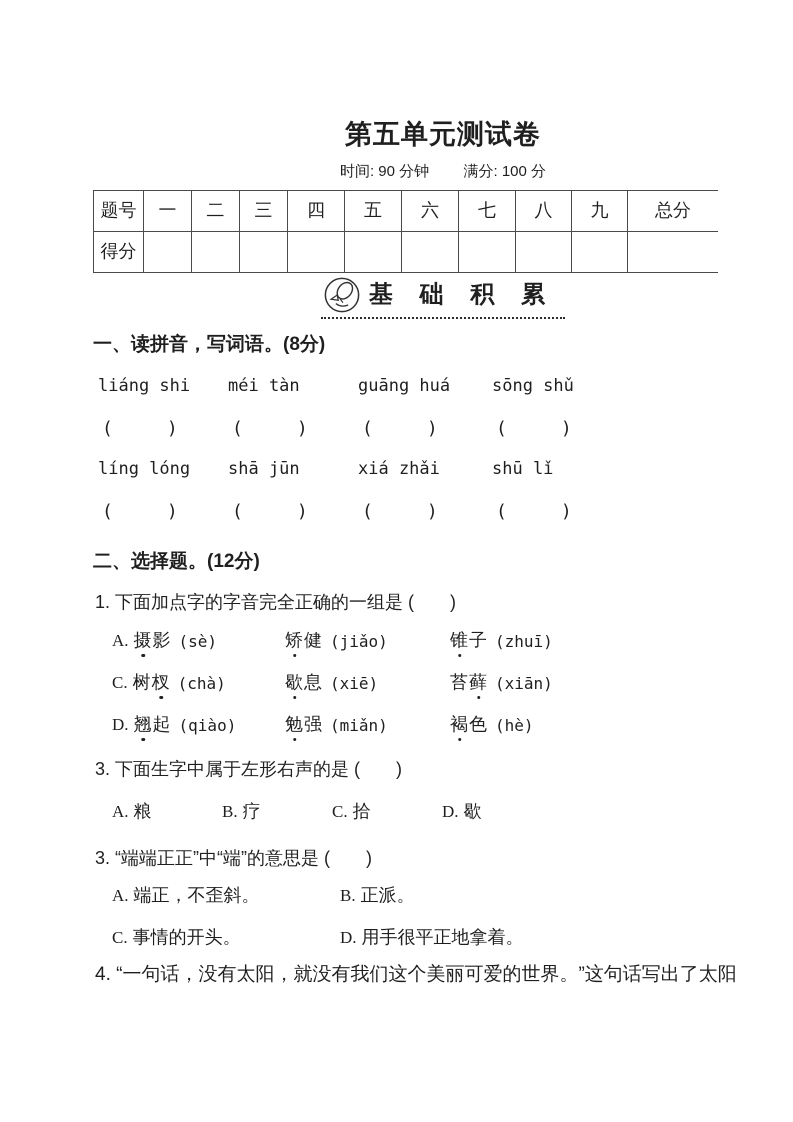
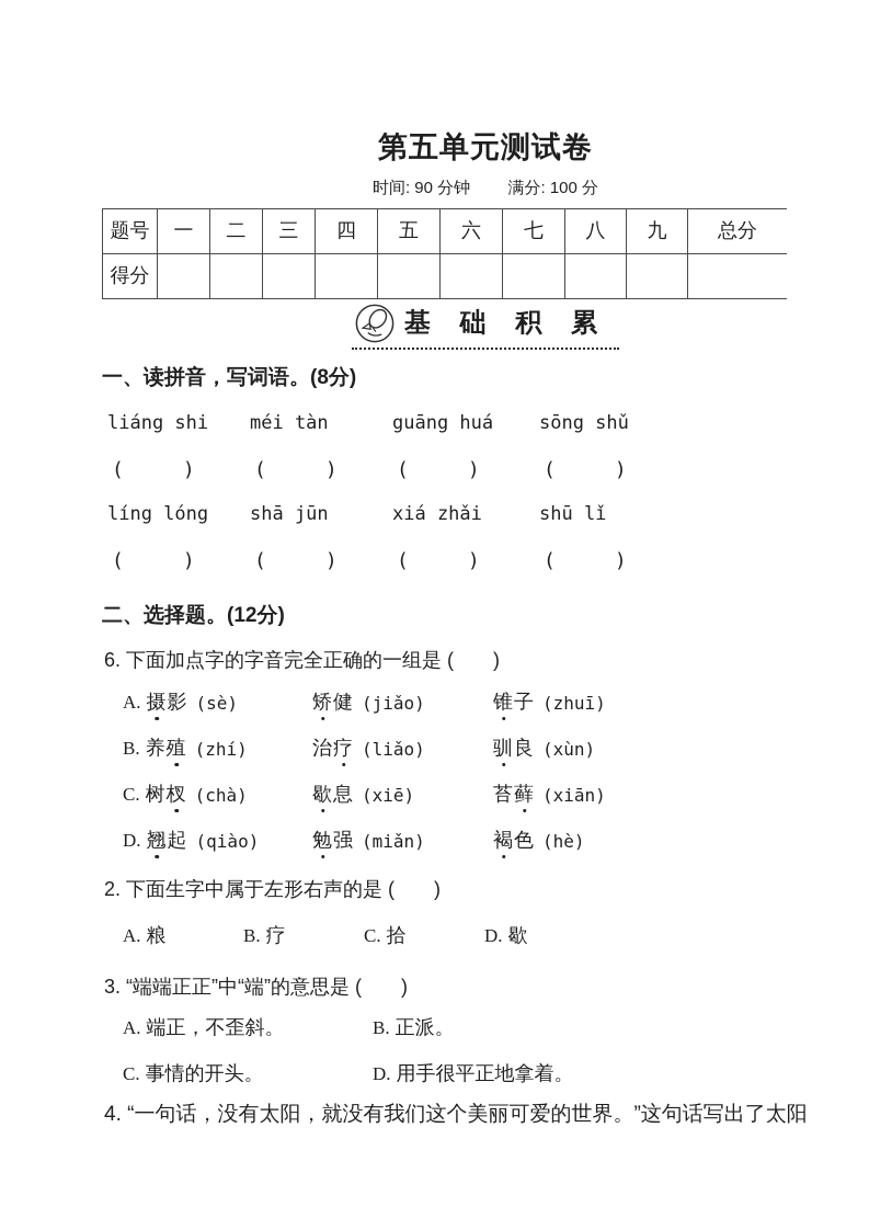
  第五单元测试卷
  时间: 90 分钟 满分: 100 分
  题号	一	二	三	四	五	六	七	八	九	总分
  得分
  基 础 积 累
  一、读拼音，写词语。(8分)
  liáng shi
  méi tàn
  guāng huá
  sōng shǔ
  ( )
  ( )
  ( )
  ( )
  líng lóng
  shā jūn
  xiá zhǎi
  shū lǐ
  ( )
  ( )
  ( )
  ( )
  二、选择题。(12分)
- 1. 下面加点字的字音完全正确的一组是 ( )
+ 6. 下面加点字的字音完全正确的一组是 ( )
  A.
  摄影
  (sè)
  矫健
  (jiǎo)
  锥子
  (zhuī)
+ B.
+ 养殖
+ (zhí)
+ 治疗
+ (liǎo)
+ 驯良
+ (xùn)
  C.
  树杈
  (chà)
  歇息
  (xiē)
  苔藓
  (xiān)
  D.
  翘起
  (qiào)
  勉强
  (miǎn)
  褐色
  (hè)
- 3. 下面生字中属于左形右声的是 ( )
+ 2. 下面生字中属于左形右声的是 ( )
  A. 粮
  B. 疗
  C. 拾
  D. 歇
  3. “端端正正”中“端”的意思是 ( )
  A. 端正，不歪斜。
  B. 正派。
  C. 事情的开头。
  D. 用手很平正地拿着。
  4. “一句话，没有太阳，就没有我们这个美丽可爱的世界。”这句话写出了太阳
